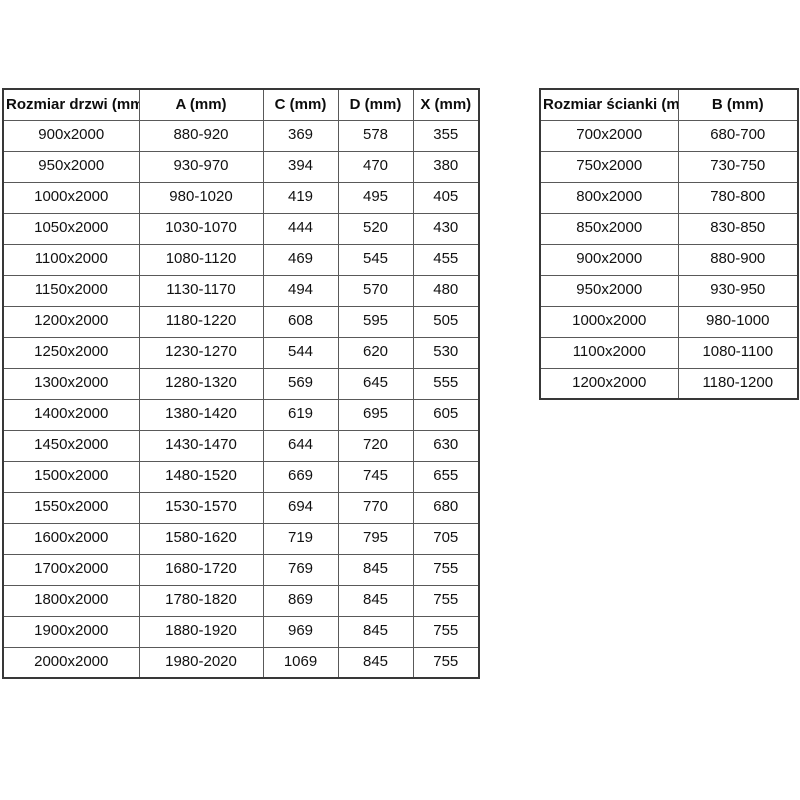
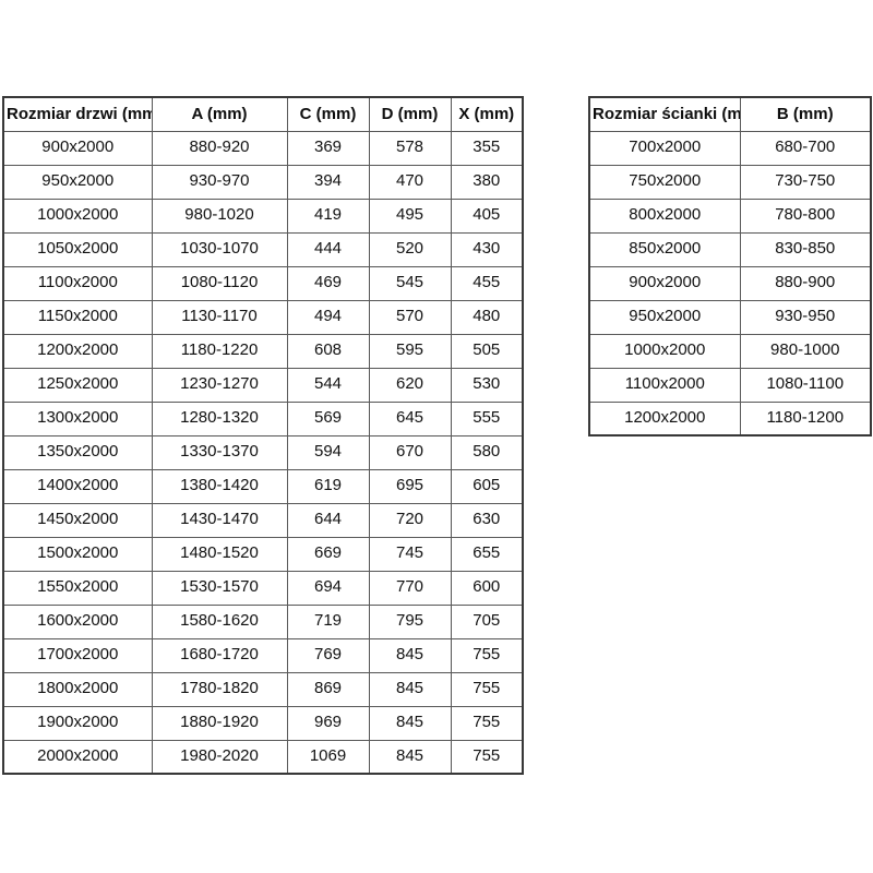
  Rozmiar drzwi (mm	A (mm)	C (mm)	D (mm)	X (mm)
  900x2000	880-920	369	578	355
  950x2000	930-970	394	470	380
  1000x2000	980-1020	419	495	405
  1050x2000	1030-1070	444	520	430
  1100x2000	1080-1120	469	545	455
  1150x2000	1130-1170	494	570	480
  1200x2000	1180-1220	608	595	505
  1250x2000	1230-1270	544	620	530
  1300x2000	1280-1320	569	645	555
+ 1350x2000	1330-1370	594	670	580
  1400x2000	1380-1420	619	695	605
  1450x2000	1430-1470	644	720	630
  1500x2000	1480-1520	669	745	655
- 1550x2000	1530-1570	694	770	680
+ 1550x2000	1530-1570	694	770	600
  1600x2000	1580-1620	719	795	705
  1700x2000	1680-1720	769	845	755
  1800x2000	1780-1820	869	845	755
  1900x2000	1880-1920	969	845	755
  2000x2000	1980-2020	1069	845	755
  Rozmiar ścianki (m	B (mm)
  700x2000	680-700
  750x2000	730-750
  800x2000	780-800
  850x2000	830-850
  900x2000	880-900
  950x2000	930-950
  1000x2000	980-1000
  1100x2000	1080-1100
  1200x2000	1180-1200
